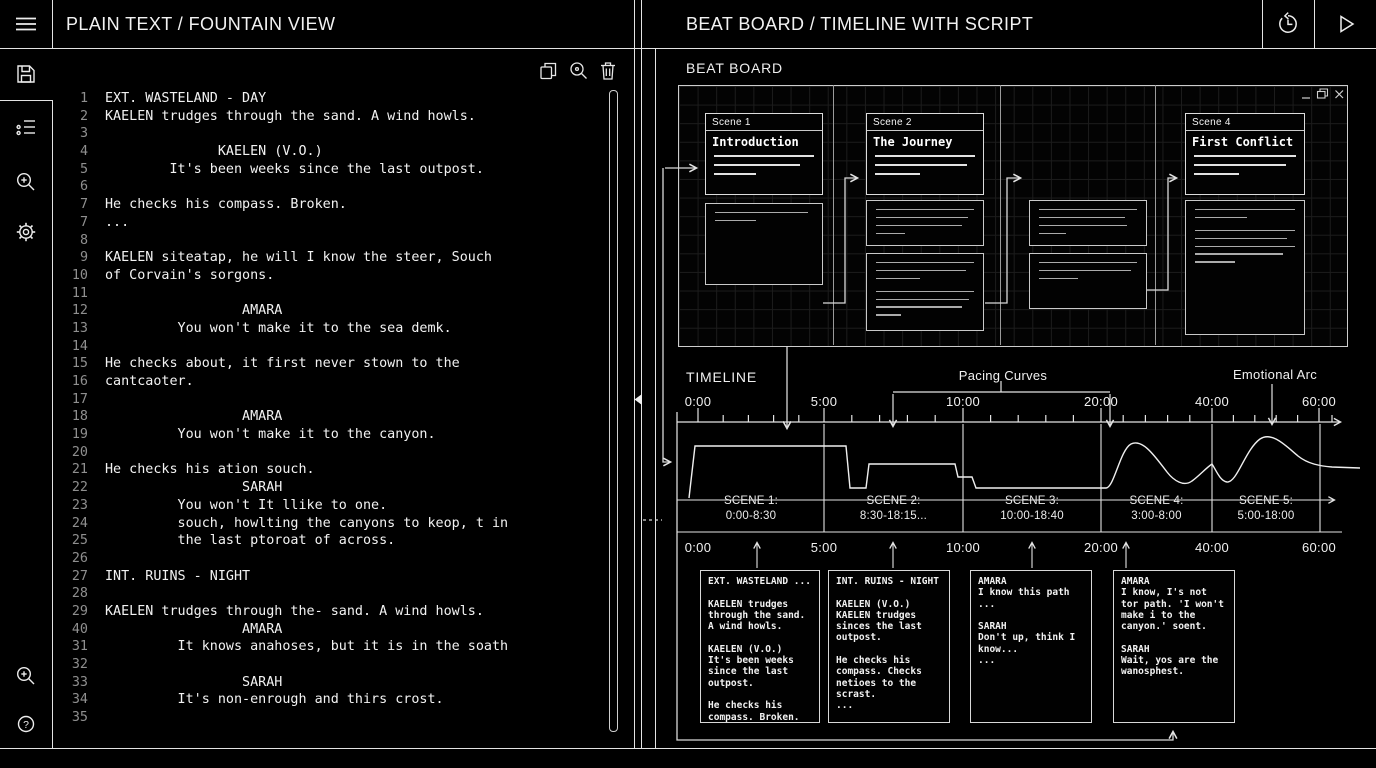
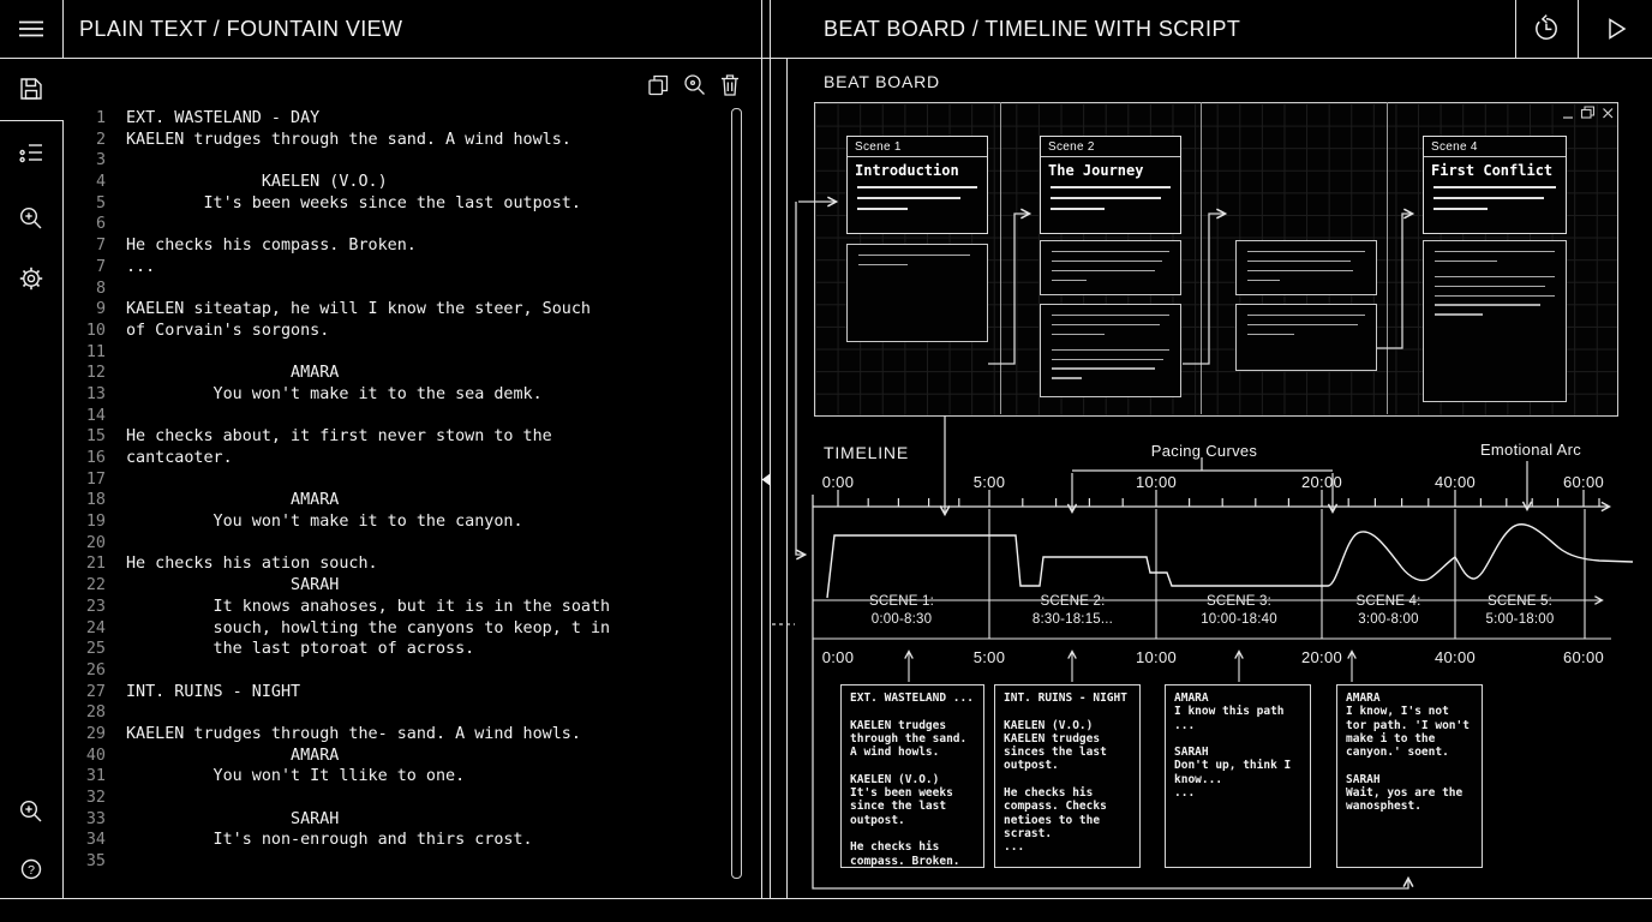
  PLAIN TEXT / FOUNTAIN VIEW
  BEAT BOARD / TIMELINE WITH SCRIPT
  ?
  1
  EXT. WASTELAND - DAY
  2
  KAELEN trudges through the sand. A wind howls.
  3
  4
  KAELEN (V.O.)
  5
  It's been weeks since the last outpost.
  6
  7
  He checks his compass. Broken.
  7
  ...
  8
  9
  KAELEN siteatap, he will I know the steer, Souch
  10
  of Corvain's sorgons.
  11
  12
  AMARA
  13
  You won't make it to the sea demk.
  14
  15
  He checks about, it first never stown to the
  16
  cantcaoter.
  17
  18
  AMARA
  19
  You won't make it to the canyon.
  20
  21
  He checks his ation souch.
  22
  SARAH
  23
- You won't It llike to one.
+ It knows anahoses, but it is in the soath
  24
  souch, howlting the canyons to keop, t in
  25
  the last ptoroat of across.
  26
  27
  INT. RUINS - NIGHT
  28
  29
  KAELEN trudges through the- sand. A wind howls.
  40
  AMARA
  31
- It knows anahoses, but it is in the soath
+ You won't It llike to one.
  32
  33
  SARAH
  34
  It's non-enrough and thirs crost.
  35
  BEAT BOARD
  Scene 1
  Introduction
  Scene 2
  The Journey
  Scene 4
  First Conflict
  TIMELINE
  Pacing Curves
  Emotional Arc
  0:00
  5:00
  10:00
  20:00
  40:00
  60:00
  SCENE 1:
  0:00-8:30
  SCENE 2:
  8:30-18:15...
  SCENE 3:
  10:00-18:40
  SCENE 4:
  3:00-8:00
  SCENE 5:
  5:00-18:00
  0:00
  5:00
  10:00
  20:00
  40:00
  60:00
  EXT. WASTELAND ...
  KAELEN trudges
  through the sand.
  A wind howls.
  KAELEN (V.O.)
  It's been weeks
  since the last
  outpost.
  He checks his
  compass. Broken.
  INT. RUINS - NIGHT
  KAELEN (V.O.)
  KAELEN trudges
  sinces the last
  outpost.
  He checks his
  compass. Checks
  netioes to the
  scrast.
  ...
  AMARA
  I know this path
  ...
  SARAH
  Don't up, think I
  know...
  ...
  AMARA
  I know, I's not
  tor path. 'I won't
  make i to the
  canyon.' soent.
  SARAH
  Wait, yos are the
  wanosphest.
